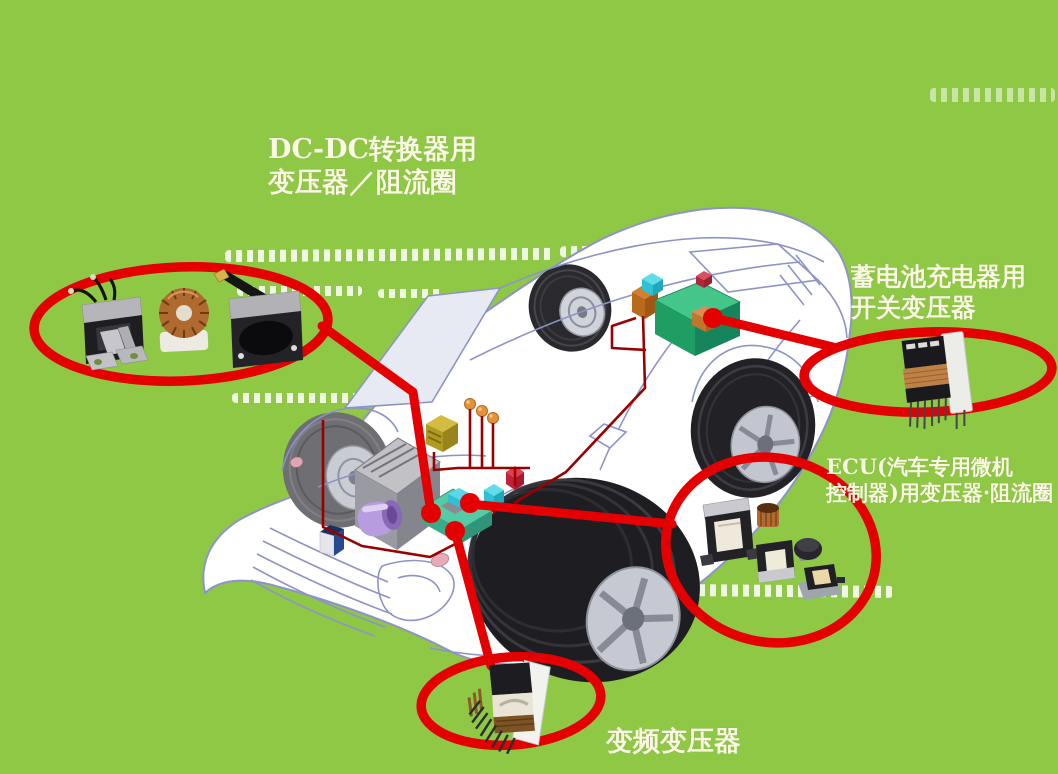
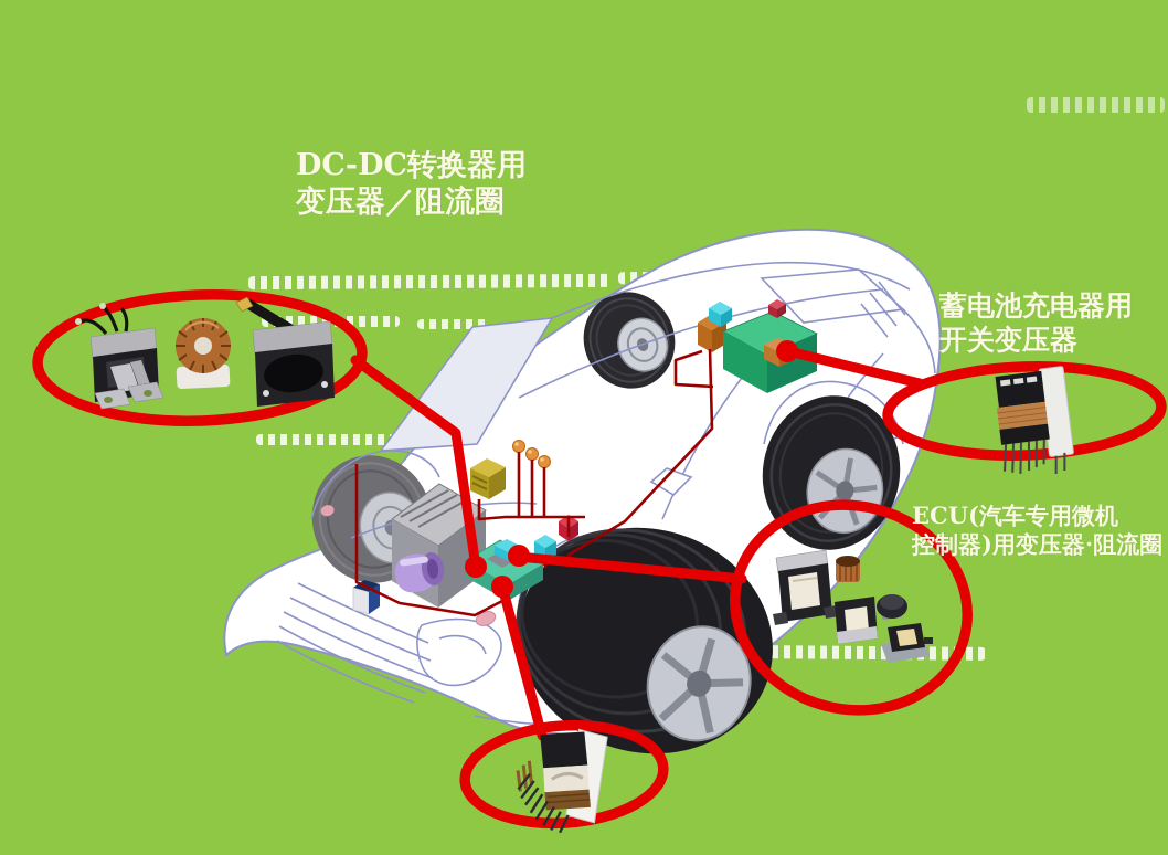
  DC-DC转换器用
  变压器／阻流圈
  蓄电池充电器用
  开关变压器
  ECU(汽车专用微机
  控制器)用变压器·阻流圈
- 变频变压器
